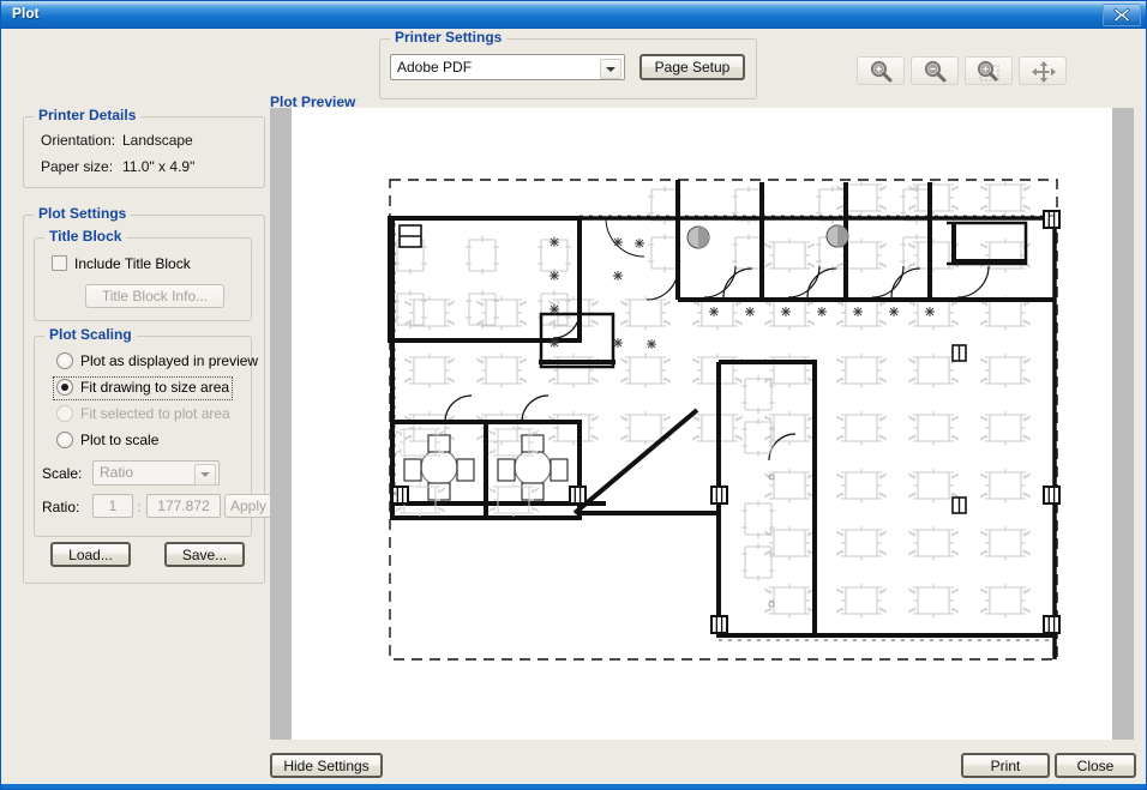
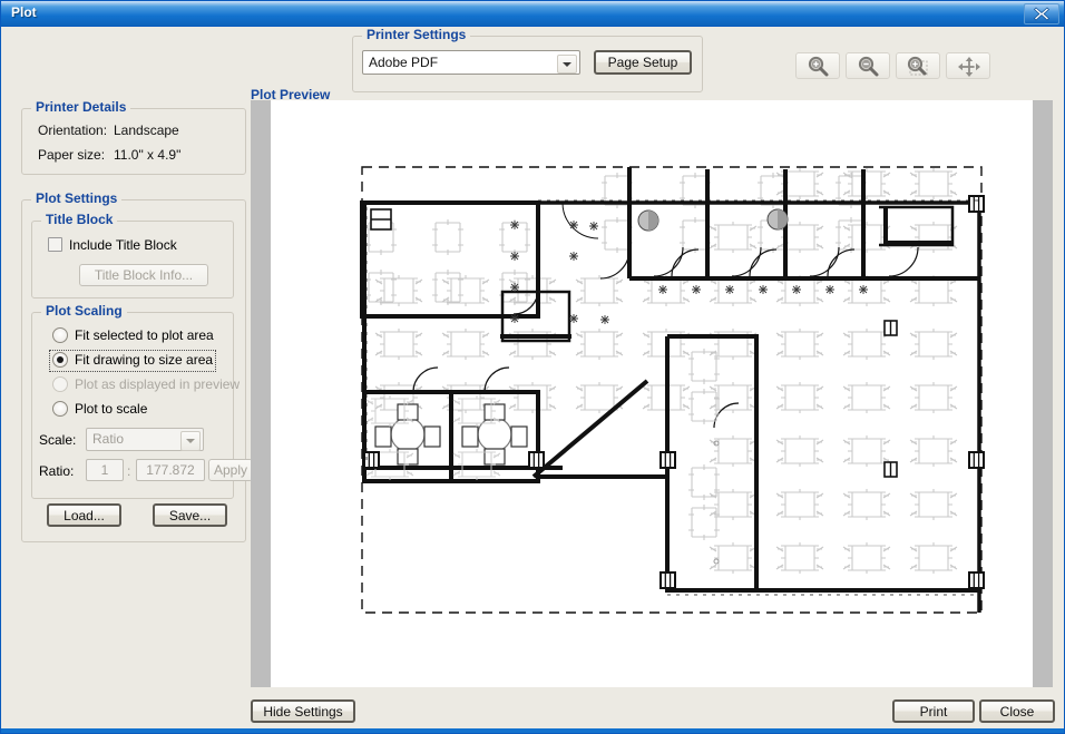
  Plot
  Printer Settings
  Adobe PDF
  Page Setup
  Printer Details
  Orientation:
  Landscape
  Paper size:
  11.0" x 4.9"
  Plot Settings
  Title Block
  Include Title Block
  Title Block Info...
  Plot Scaling
- Plot as displayed in preview
+ Fit selected to plot area
  Fit drawing to size area
- Fit selected to plot area
+ Plot as displayed in preview
  Plot to scale
  Scale:
  Ratio
  Ratio:
  1
  :
  177.872
  Apply
  Load...
  Save...
  Plot Preview
  Hide Settings
  Print
  Close
